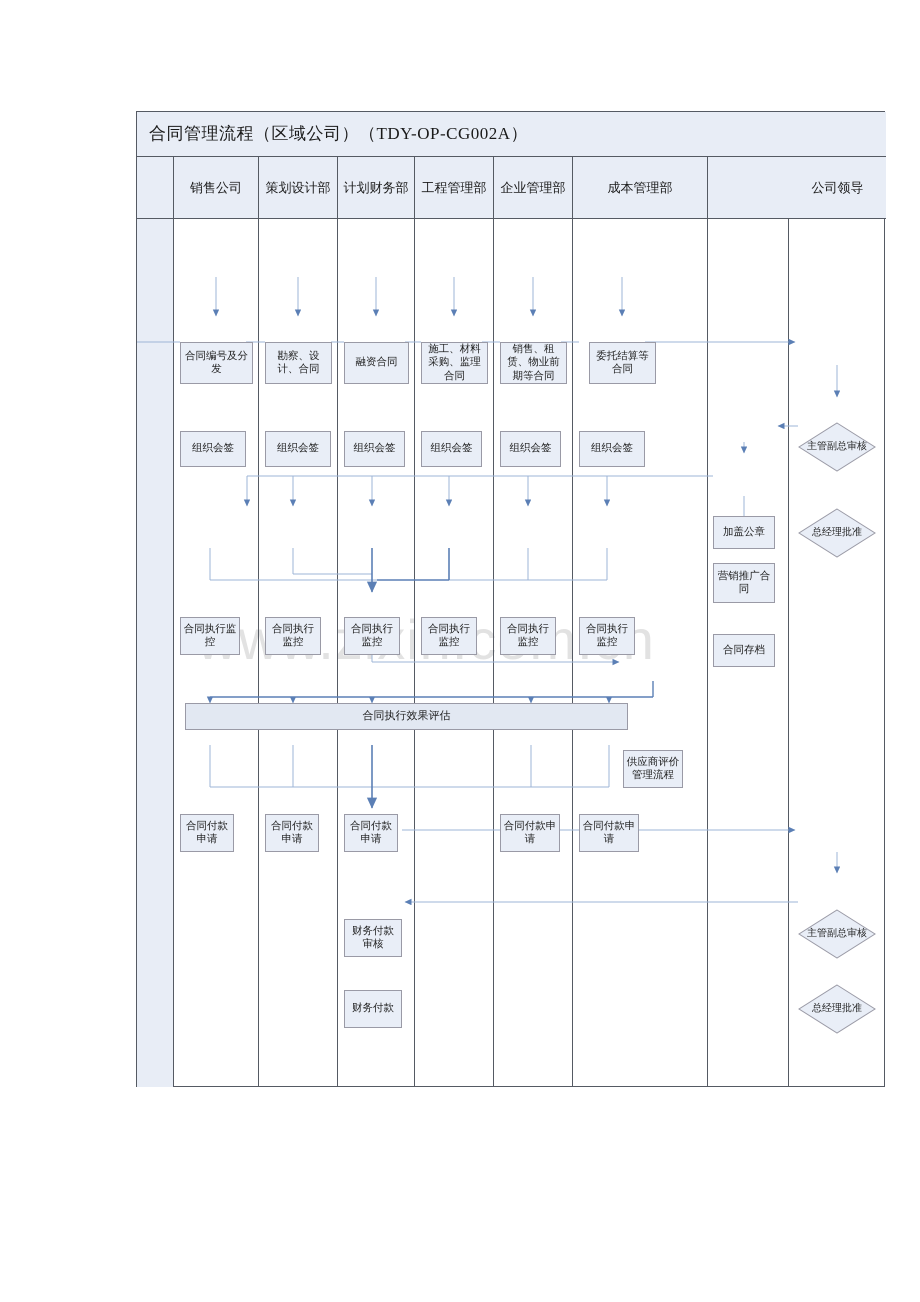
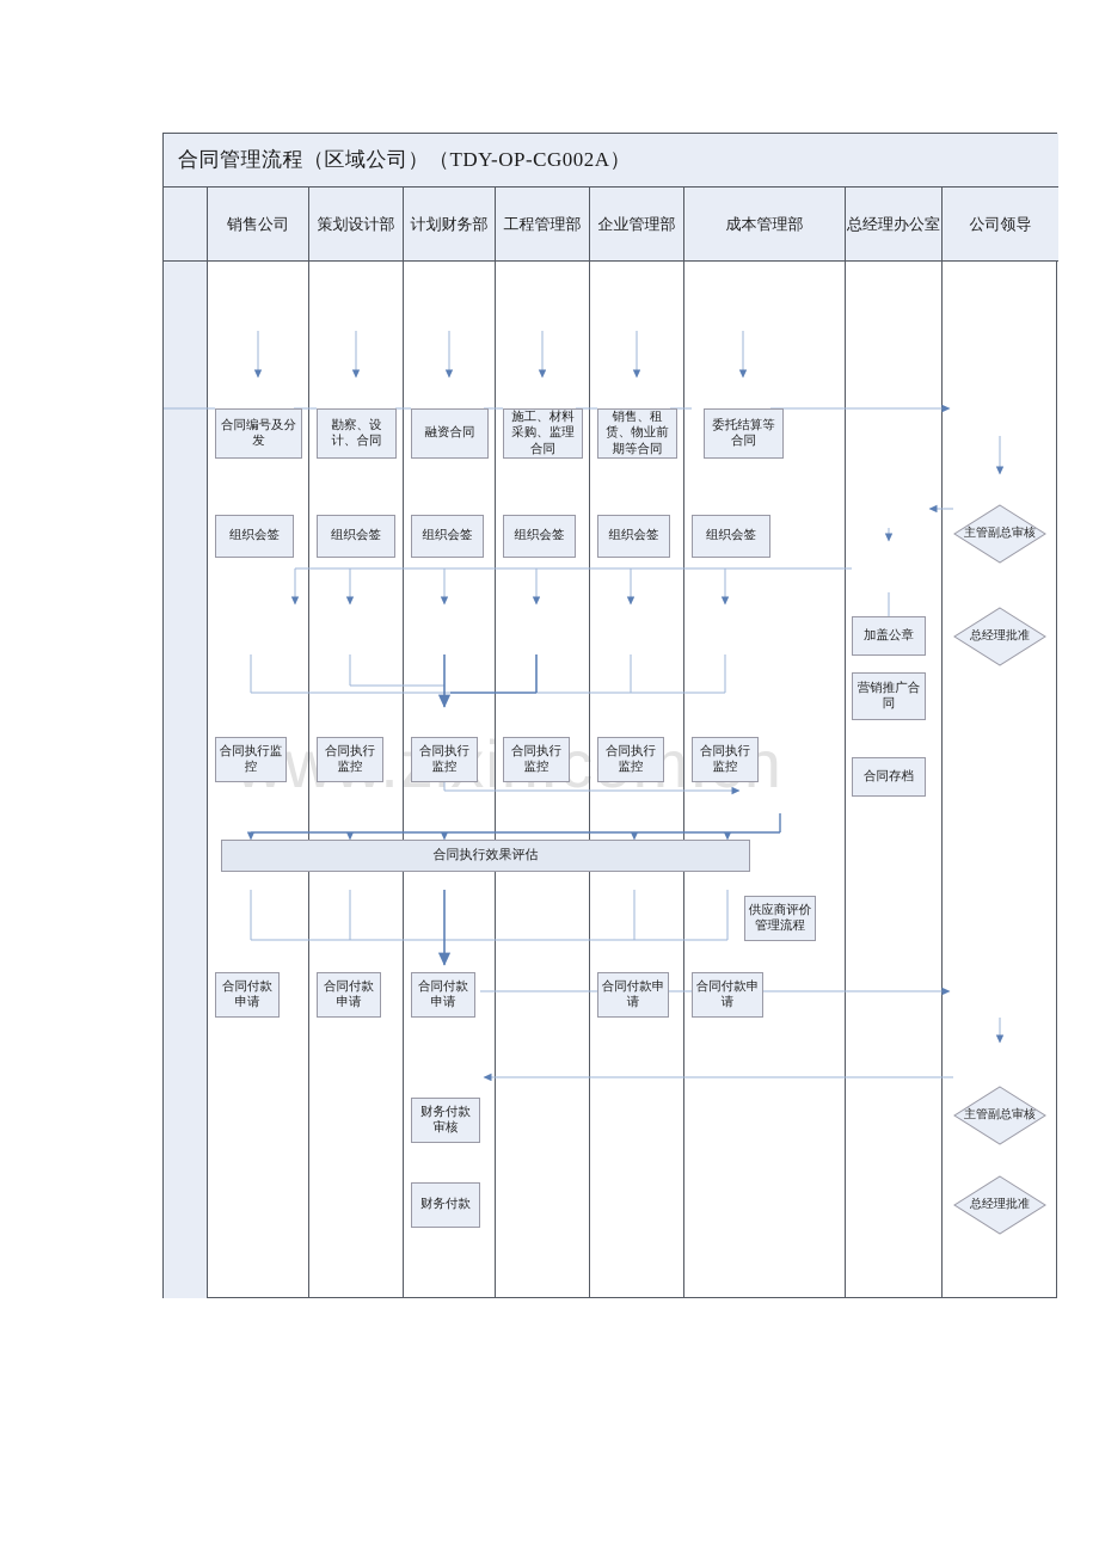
  合同管理流程（区域公司）（TDY-OP-CG002A）
  销售公司
  策划设计部
  计划财务部
  工程管理部
  企业管理部
  成本管理部
+ 总经理办公室
  公司领导
  合同编号及分发
  勘察、设计、合同
  融资合同
  施工、材料采购、监理合同
  销售、租赁、物业前期等合同
  委托结算等合同
  组织会签
  组织会签
  组织会签
  组织会签
  组织会签
  组织会签
  加盖公章
  营销推广合同
  合同存档
  合同执行监控
  合同执行监控
  合同执行监控
  合同执行监控
  合同执行监控
  合同执行监控
  合同执行效果评估
  供应商评价管理流程
  合同付款申请
  合同付款申请
  合同付款申请
  合同付款申请
  合同付款申请
  财务付款审核
  财务付款
  主管副总审核
  总经理批准
  主管副总审核
  总经理批准
